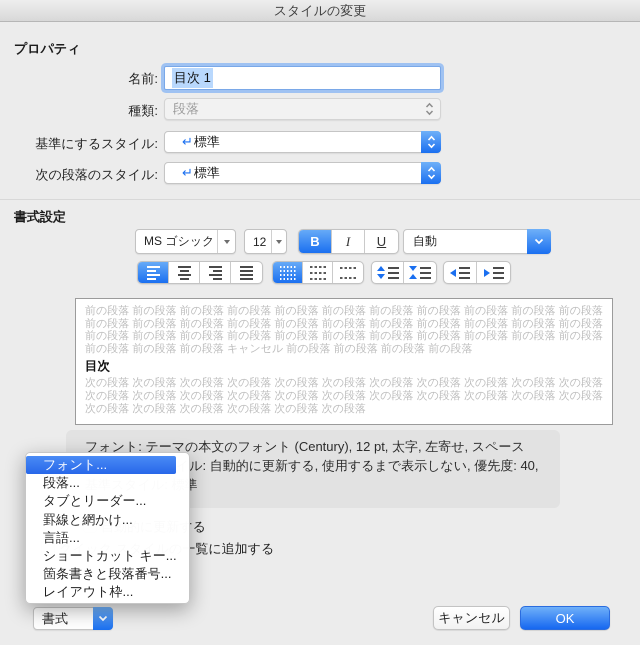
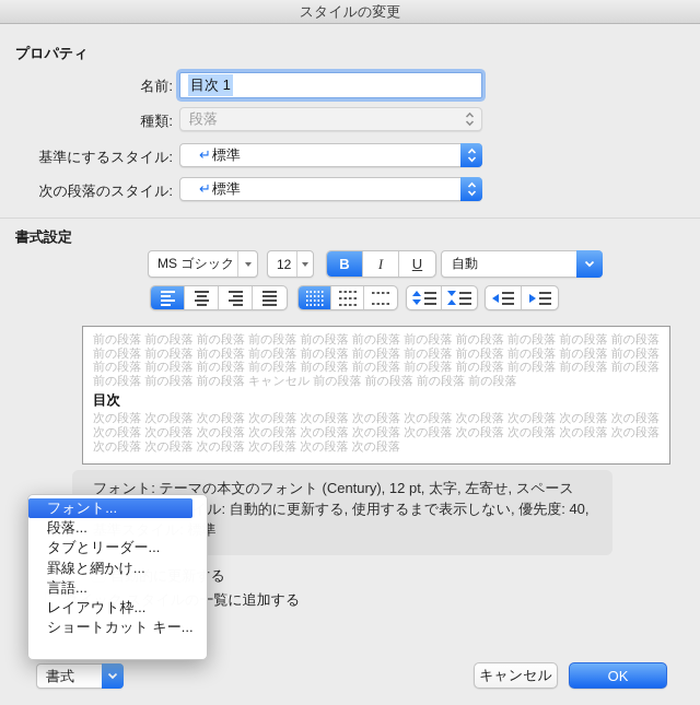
  スタイルの変更
  プロパティ
  名前:
  目次 1
  種類:
  段落
  基準にするスタイル:
  ↵
  標準
  次の段落のスタイル:
  ↵
  標準
  書式設定
  MS ゴシック
  12
  B
  I
  U
  自動
  前の段落 前の段落 前の段落 前の段落 前の段落 前の段落 前の段落 前の段落 前の段落 前の段落 前の段落 前の段落 前の段落 前の段落 前の段落 前の段落 前の段落 前の段落 前の段落 前の段落 前の段落 前の段落 前の段落 前の段落 前の段落 前の段落 前の段落 前の段落 前の段落 前の段落 前の段落 前の段落 前の段落 前の段落 前の段落 前の段落 キャンセル 前の段落 前の段落 前の段落 前の段落
  目次
  次の段落 次の段落 次の段落 次の段落 次の段落 次の段落 次の段落 次の段落 次の段落 次の段落 次の段落 次の段落 次の段落 次の段落 次の段落 次の段落 次の段落 次の段落 次の段落 次の段落 次の段落 次の段落 次の段落 次の段落 次の段落 次の段落 次の段落 次の段落
  フォント: テーマの本文のフォント (Century), 12 pt, 太字, 左寄せ, スペース
  ル: 自動的に更新する, 使用するまで表示しない, 優先度: 40,
  フォント...
  段落...
  タブとリーダー...
  罫線と網かけ...
  言語...
- ショートカット キー...
+ レイアウト枠...
- 箇条書きと段落番号...
- レイアウト枠...
+ ショートカット キー...
  書式
  キャンセル
  OK
